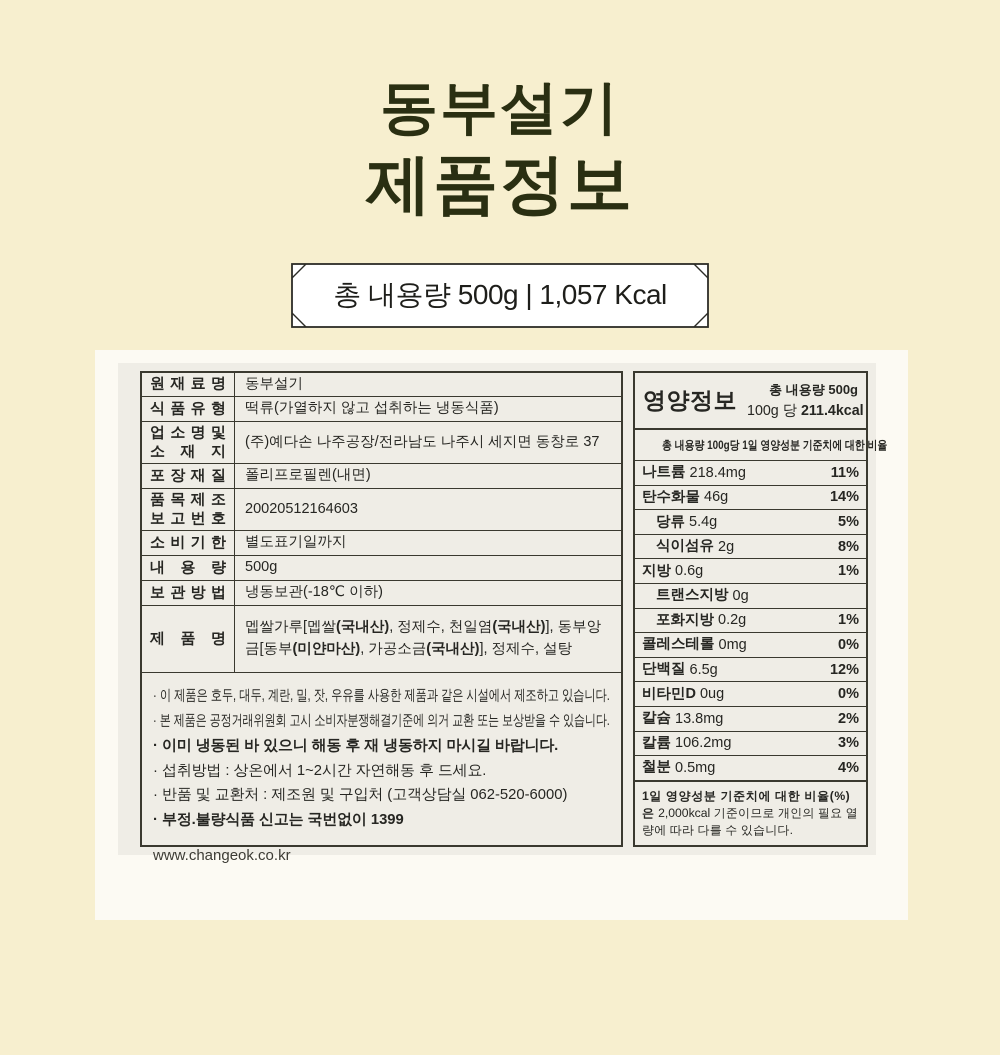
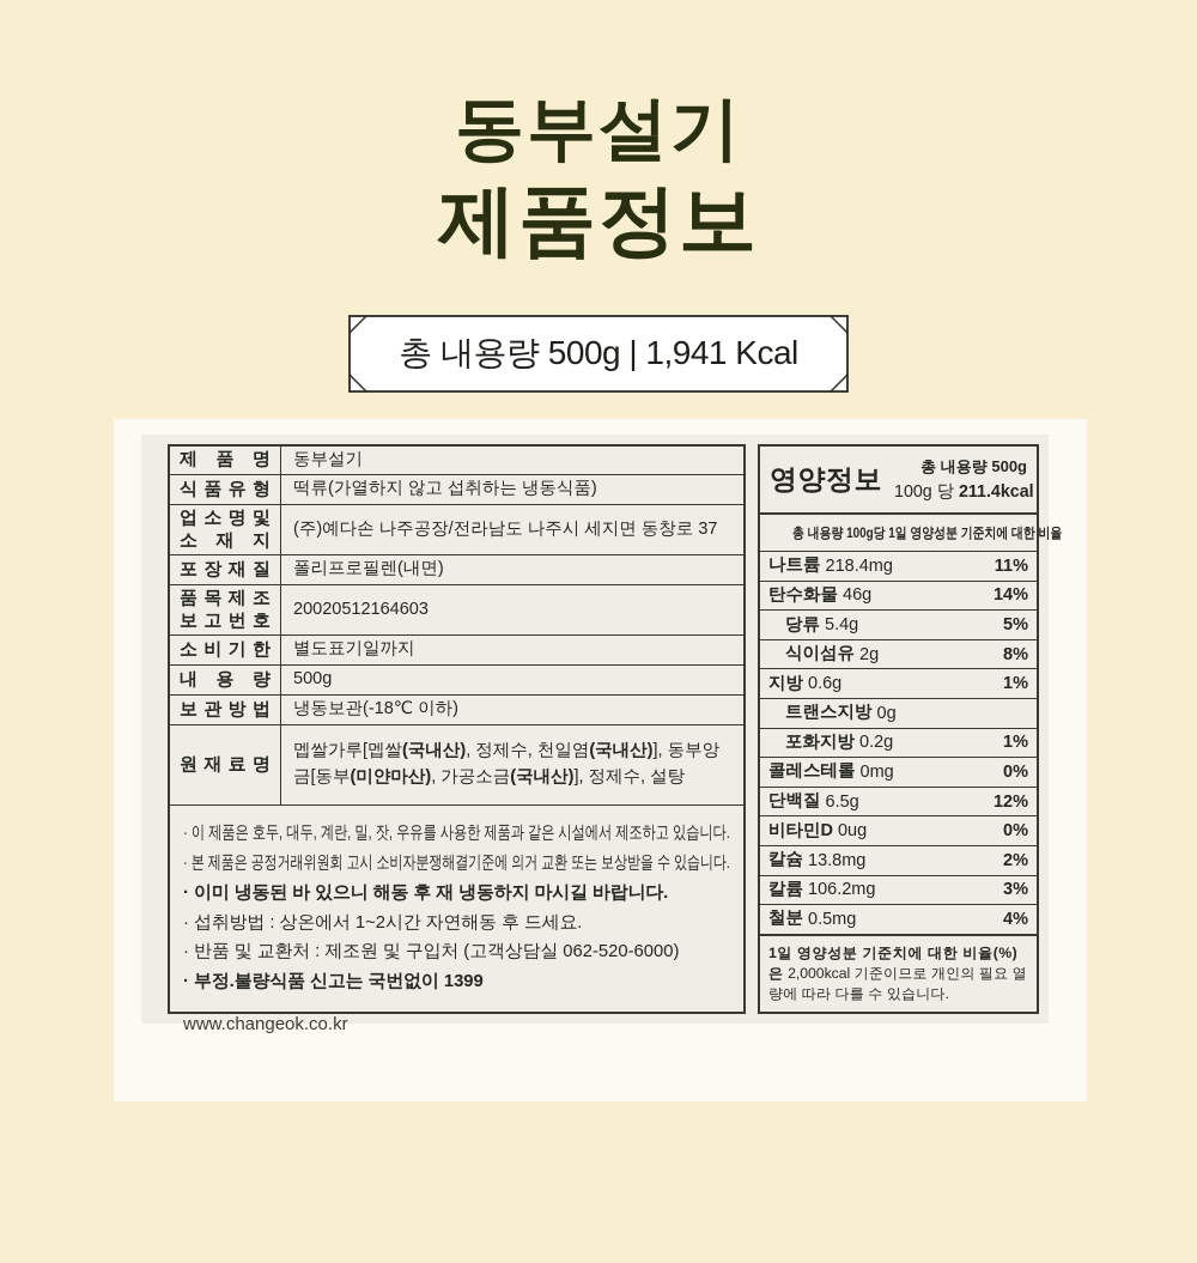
  동부설기
  제품정보
- 총 내용량 500g | 1,057 Kcal
+ 총 내용량 500g | 1,941 Kcal
- 원 재 료 명
+ 제 품 명
  동부설기
  식 품 유 형
  떡류(가열하지 않고 섭취하는 냉동식품)
  업 소 명 및
  소 재 지
  (주)예다손 나주공장/전라남도 나주시 세지면 동창로 37
  포 장 재 질
  폴리프로필렌(내면)
  품 목 제 조
  보 고 번 호
  20020512164603
  소 비 기 한
  별도표기일까지
  내 용 량
  500g
  보 관 방 법
  냉동보관(-18℃ 이하)
- 제 품 명
+ 원 재 료 명
  멥쌀가루[멥쌀(국내산), 정제수, 천일염(국내산)], 동부앙금[동부(미얀마산), 가공소금(국내산)], 정제수, 설탕
  · 이 제품은 호두, 대두, 계란, 밀, 잣, 우유를 사용한 제품과 같은 시설에서 제조하고 있습니다.
  · 본 제품은 공정거래위원회 고시 소비자분쟁해결기준에 의거 교환 또는 보상받을 수 있습니다.
  · 이미 냉동된 바 있으니 해동 후 재 냉동하지 마시길 바랍니다.
  · 섭취방법 : 상온에서 1~2시간 자연해동 후 드세요.
  · 반품 및 교환처 : 제조원 및 구입처 (고객상담실 062-520-6000)
  · 부정.불량식품 신고는 국번없이 1399
  www.changeok.co.kr
  영양정보
  총 내용량 500g
  100g 당 211.4kcal
  총 내용량 100g당 1일 영양성분 기준치에 대한 비율
  나트륨
  218.4mg
  11%
  탄수화물
  46g
  14%
  당류
  5.4g
  5%
  식이섬유
  2g
  8%
  지방
  0.6g
  1%
  트랜스지방
  0g
  포화지방
  0.2g
  1%
  콜레스테롤
  0mg
  0%
  단백질
  6.5g
  12%
  비타민D
  0ug
  0%
  칼슘
  13.8mg
  2%
  칼륨
  106.2mg
  3%
  철분
  0.5mg
  4%
  1일 영양성분 기준치에 대한 비율(%)은 2,000kcal 기준이므로 개인의 필요 열량에 따라 다를 수 있습니다.
